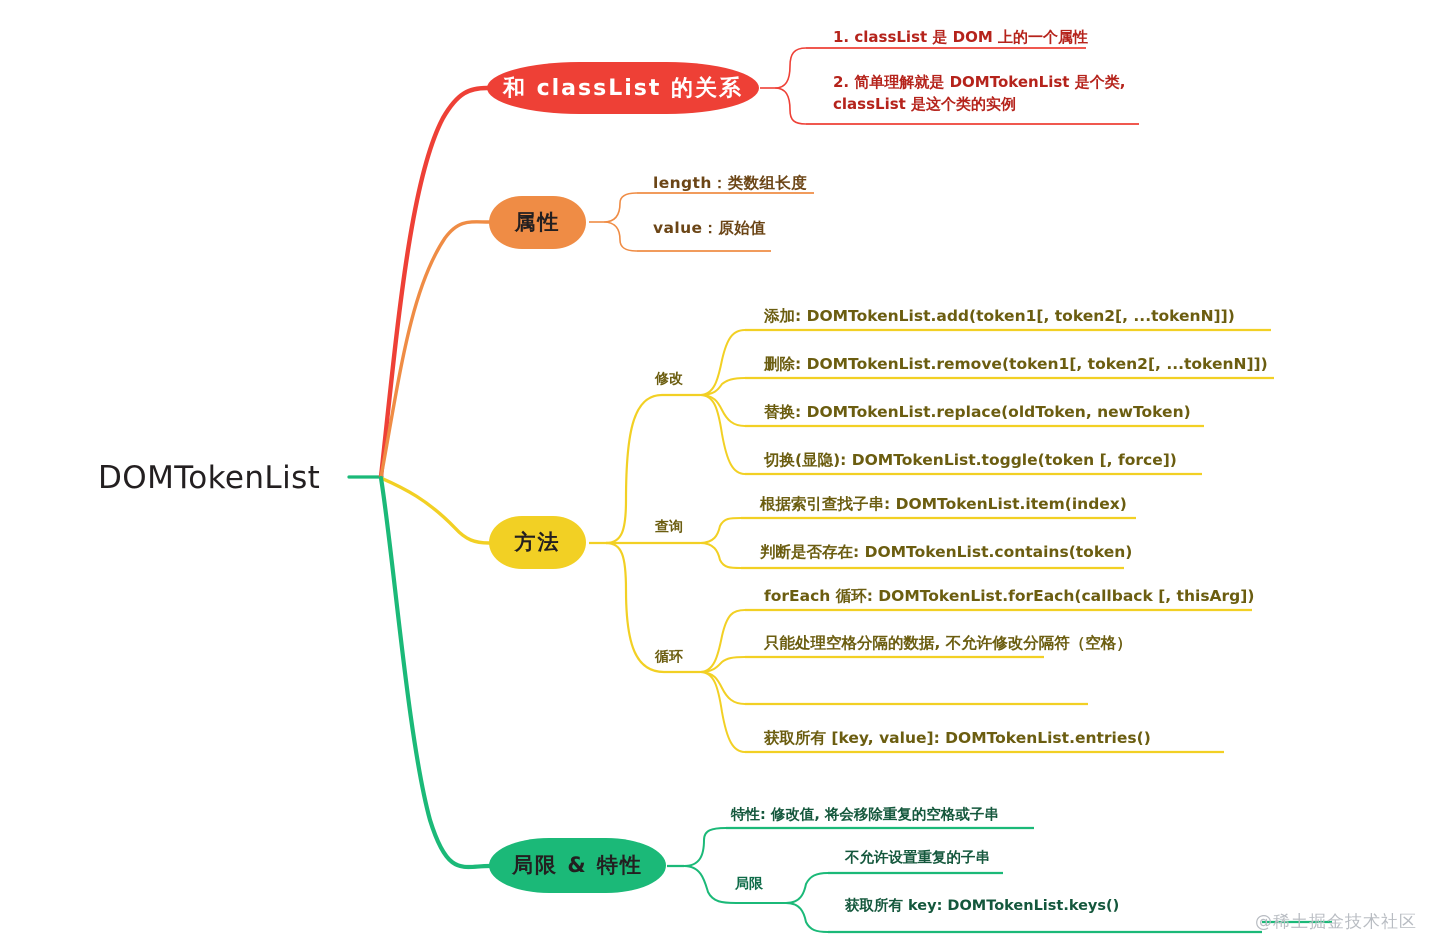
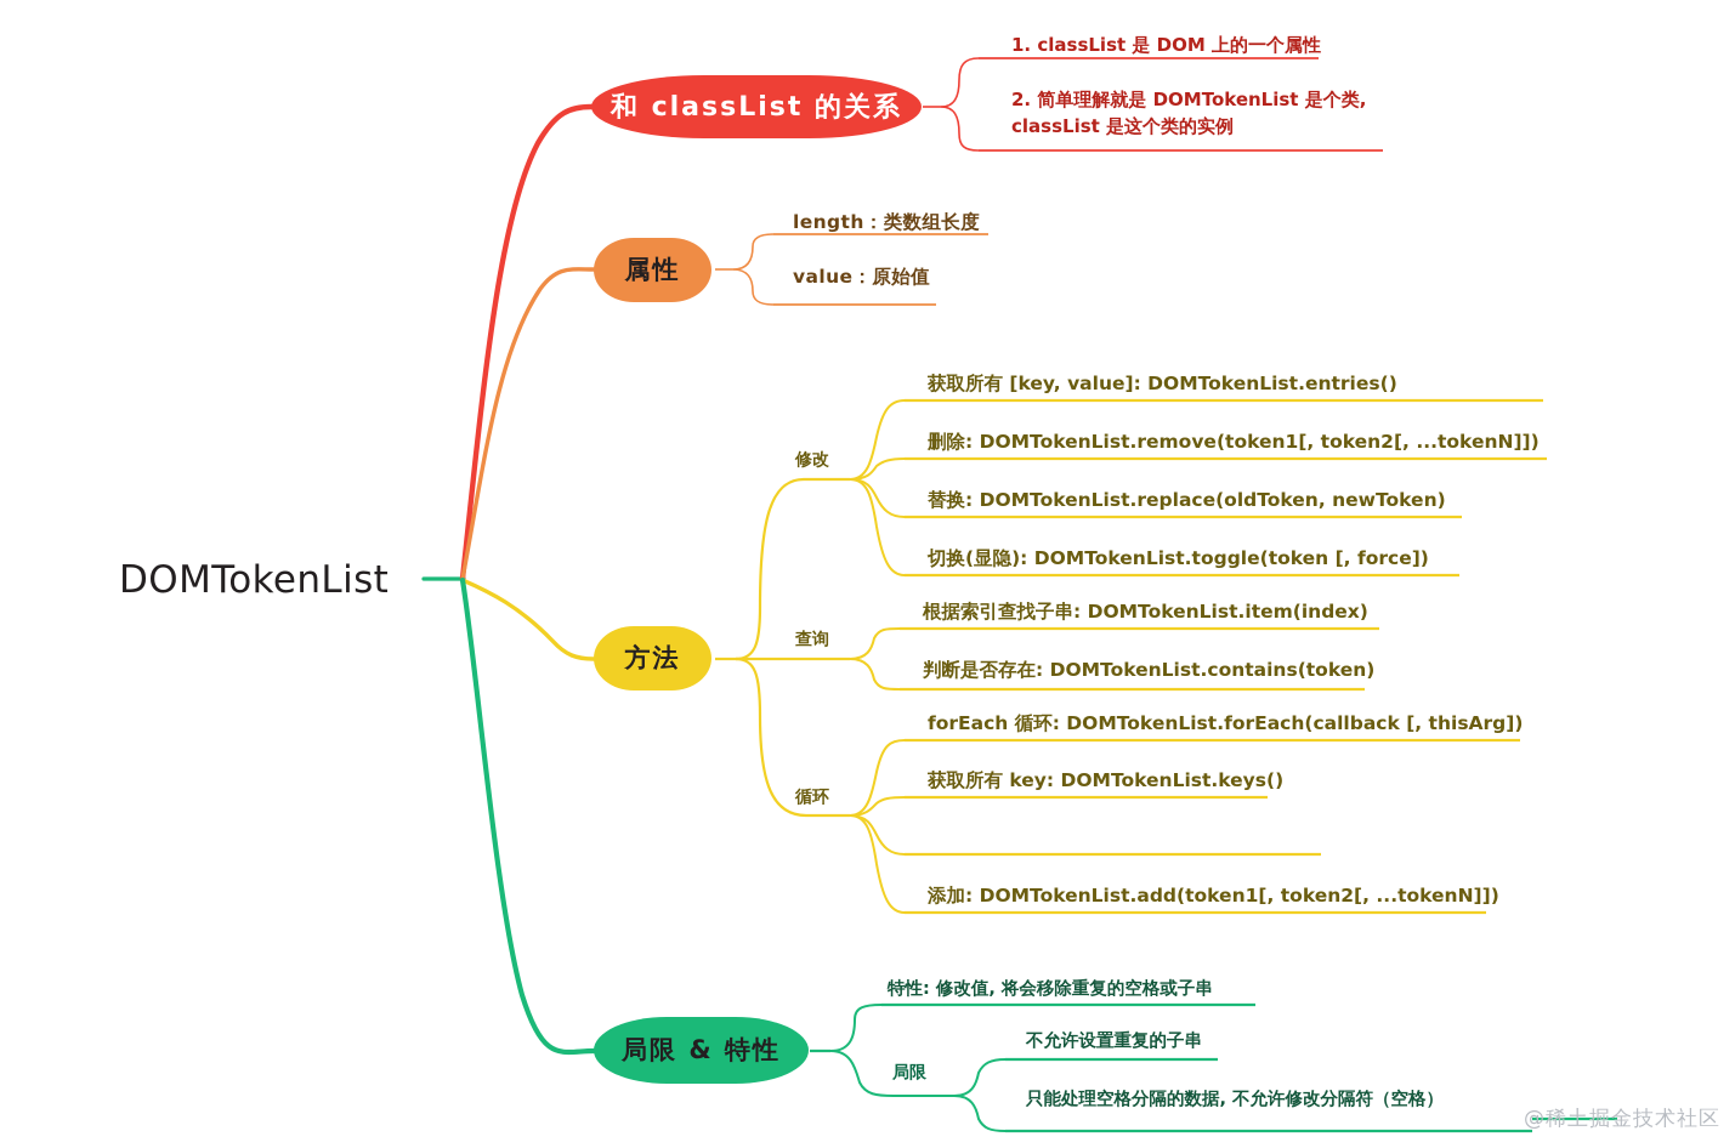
  DOMTokenList
  和 classList 的关系
  1. classList 是 DOM 上的一个属性
  2. 简单理解就是 DOMTokenList 是个类, classList 是这个类的实例
  属性
  length：类数组长度
  value：原始值
  方法
  修改
- 添加: DOMTokenList.add(token1[, token2[, ...tokenN]])
+ 获取所有 [key, value]: DOMTokenList.entries()
  删除: DOMTokenList.remove(token1[, token2[, ...tokenN]])
  替换: DOMTokenList.replace(oldToken, newToken)
  切换(显隐): DOMTokenList.toggle(token [, force])
  查询
  根据索引查找子串: DOMTokenList.item(index)
  判断是否存在: DOMTokenList.contains(token)
  循环
  forEach 循环: DOMTokenList.forEach(callback [, thisArg])
- 只能处理空格分隔的数据, 不允许修改分隔符（空格）
+ 获取所有 key: DOMTokenList.keys()
- 获取所有 [key, value]: DOMTokenList.entries()
+ 添加: DOMTokenList.add(token1[, token2[, ...tokenN]])
  局限 & 特性
  特性: 修改值, 将会移除重复的空格或子串
  局限
  不允许设置重复的子串
- 获取所有 key: DOMTokenList.keys()
+ 只能处理空格分隔的数据, 不允许修改分隔符（空格）
  @稀土掘金技术社区
